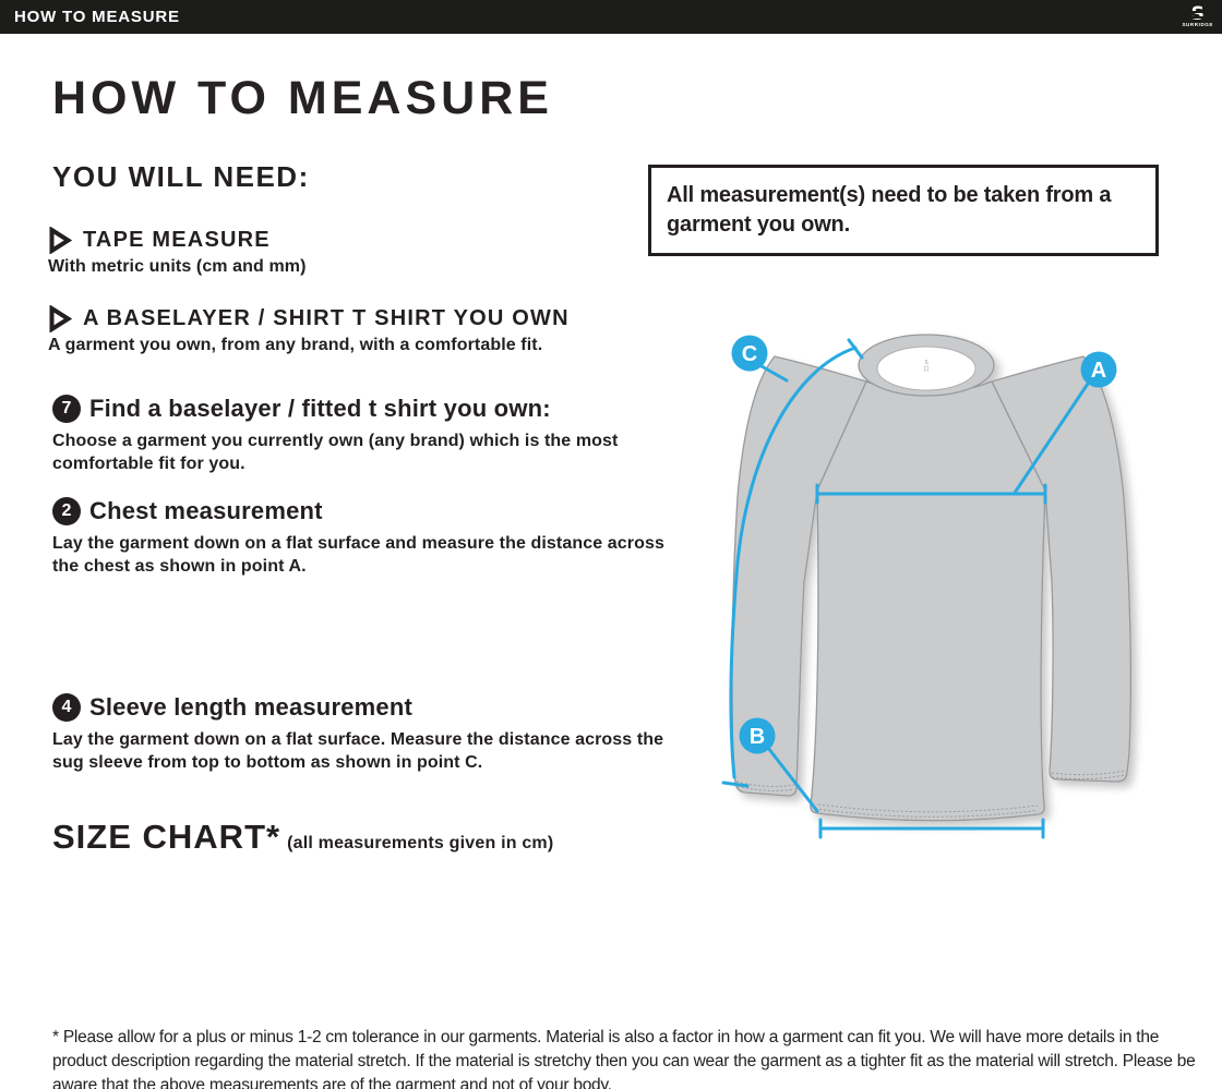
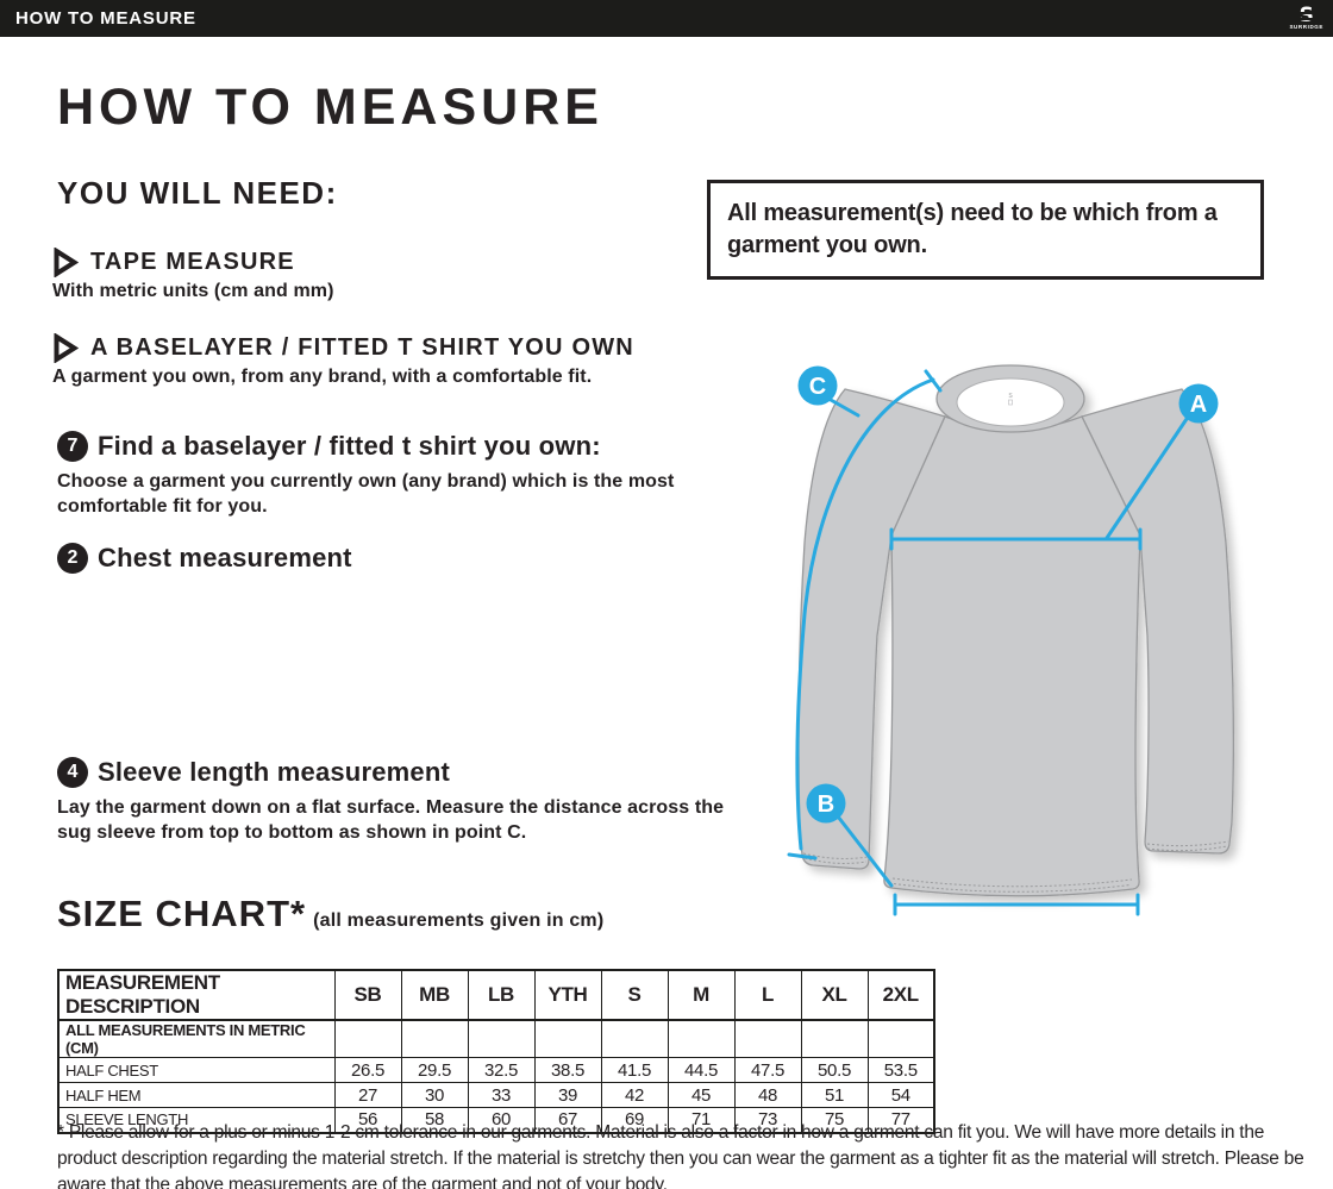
  HOW TO MEASURE
  S
  HOW TO MEASURE
  YOU WILL NEED:
  TAPE MEASURE
  With metric units (cm and mm)
- A BASELAYER / SHIRT T SHIRT YOU OWN
+ A BASELAYER / FITTED T SHIRT YOU OWN
  A garment you own, from any brand, with a comfortable fit.
- All measurement(s) need to be taken from a garment you own.
+ All measurement(s) need to be which from a garment you own.
  7
  Find a baselayer / fitted t shirt you own:
  Choose a garment you currently own (any brand) which is the most comfortable fit for you.
  2
  Chest measurement
- Lay the garment down on a flat surface and measure the distance across the chest as shown in point A.
  4
  Sleeve length measurement
  Lay the garment down on a flat surface. Measure the distance across the sug sleeve from top to bottom as shown in point C.
  A
  B
  C
  SIZE CHART* (all measurements given in cm)
+ MEASUREMENT DESCRIPTION	SB	MB	LB	YTH	S	M	L	XL	2XL
+ ALL MEASUREMENTS IN METRIC (CM)
+ HALF CHEST	26.5	29.5	32.5	38.5	41.5	44.5	47.5	50.5	53.5
+ HALF HEM	27	30	33	39	42	45	48	51	54
+ SLEEVE LENGTH	56	58	60	67	69	71	73	75	77
  * Please allow for a plus or minus 1-2 cm tolerance in our garments. Material is also a factor in how a garment can fit you. We will have more details in the product description regarding the material stretch. If the material is stretchy then you can wear the garment as a tighter fit as the material will stretch. Please be aware that the above measurements are of the garment and not of your body.
